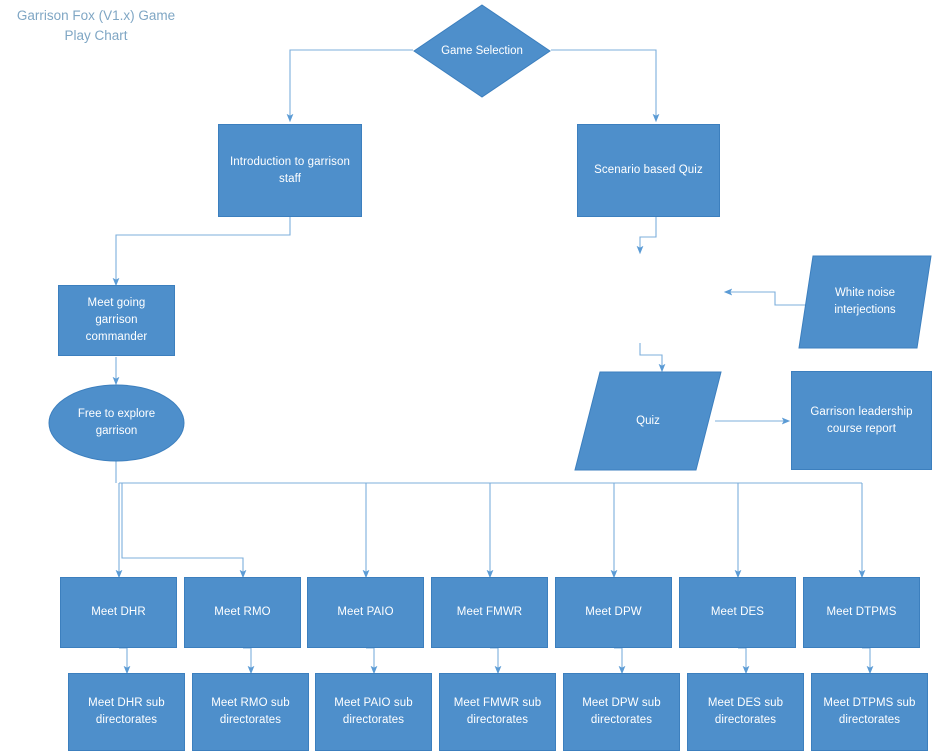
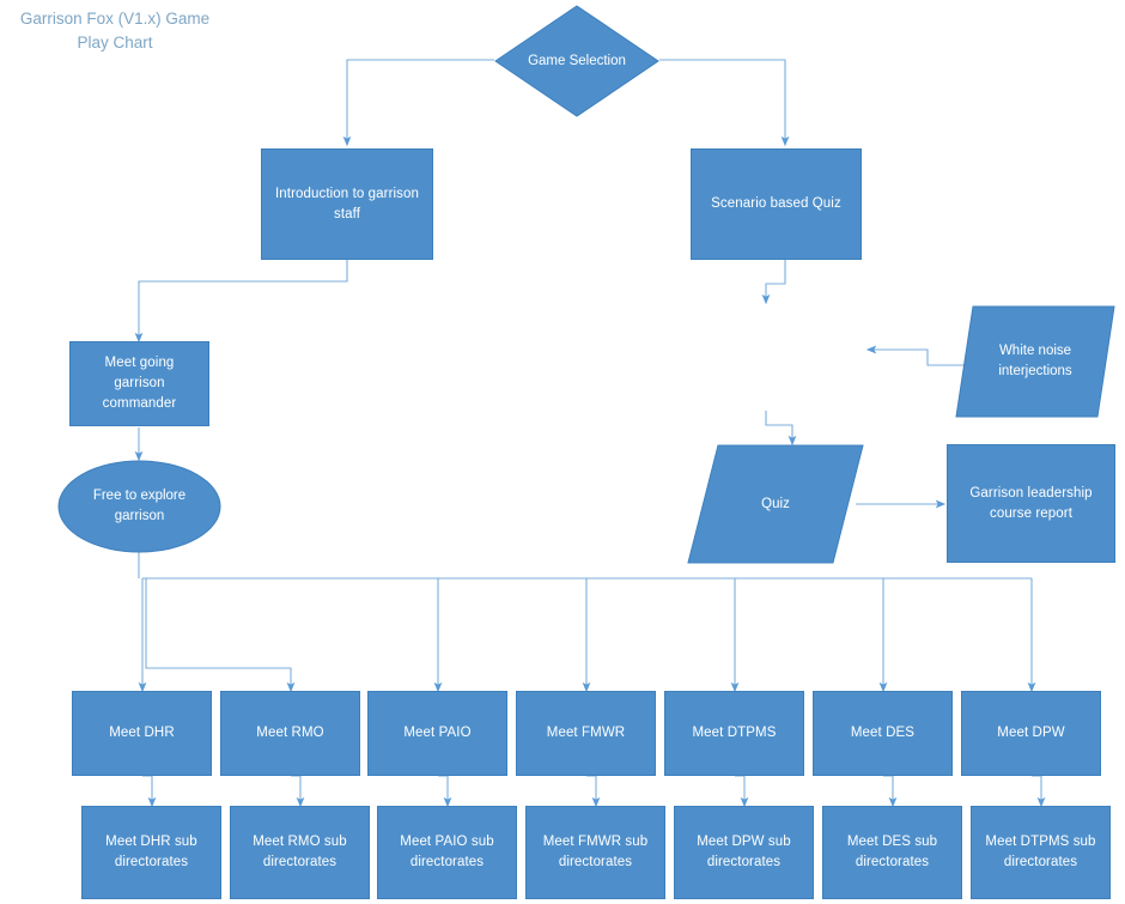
  Garrison Fox (V1.x) Game
  Play Chart
  Game Selection
  Introduction to garrison
  staff
  Scenario based Quiz
  Meet going
  garrison
  commander
  Free to explore
  garrison
  White noise
  interjections
  Quiz
  Garrison leadership
  course report
  Meet DHR
  Meet RMO
  Meet PAIO
  Meet FMWR
- Meet DPW
+ Meet DTPMS
  Meet DES
- Meet DTPMS
+ Meet DPW
  Meet DHR sub
  directorates
  Meet RMO sub
  directorates
  Meet PAIO sub
  directorates
  Meet FMWR sub
  directorates
  Meet DPW sub
  directorates
  Meet DES sub
  directorates
  Meet DTPMS sub
  directorates
